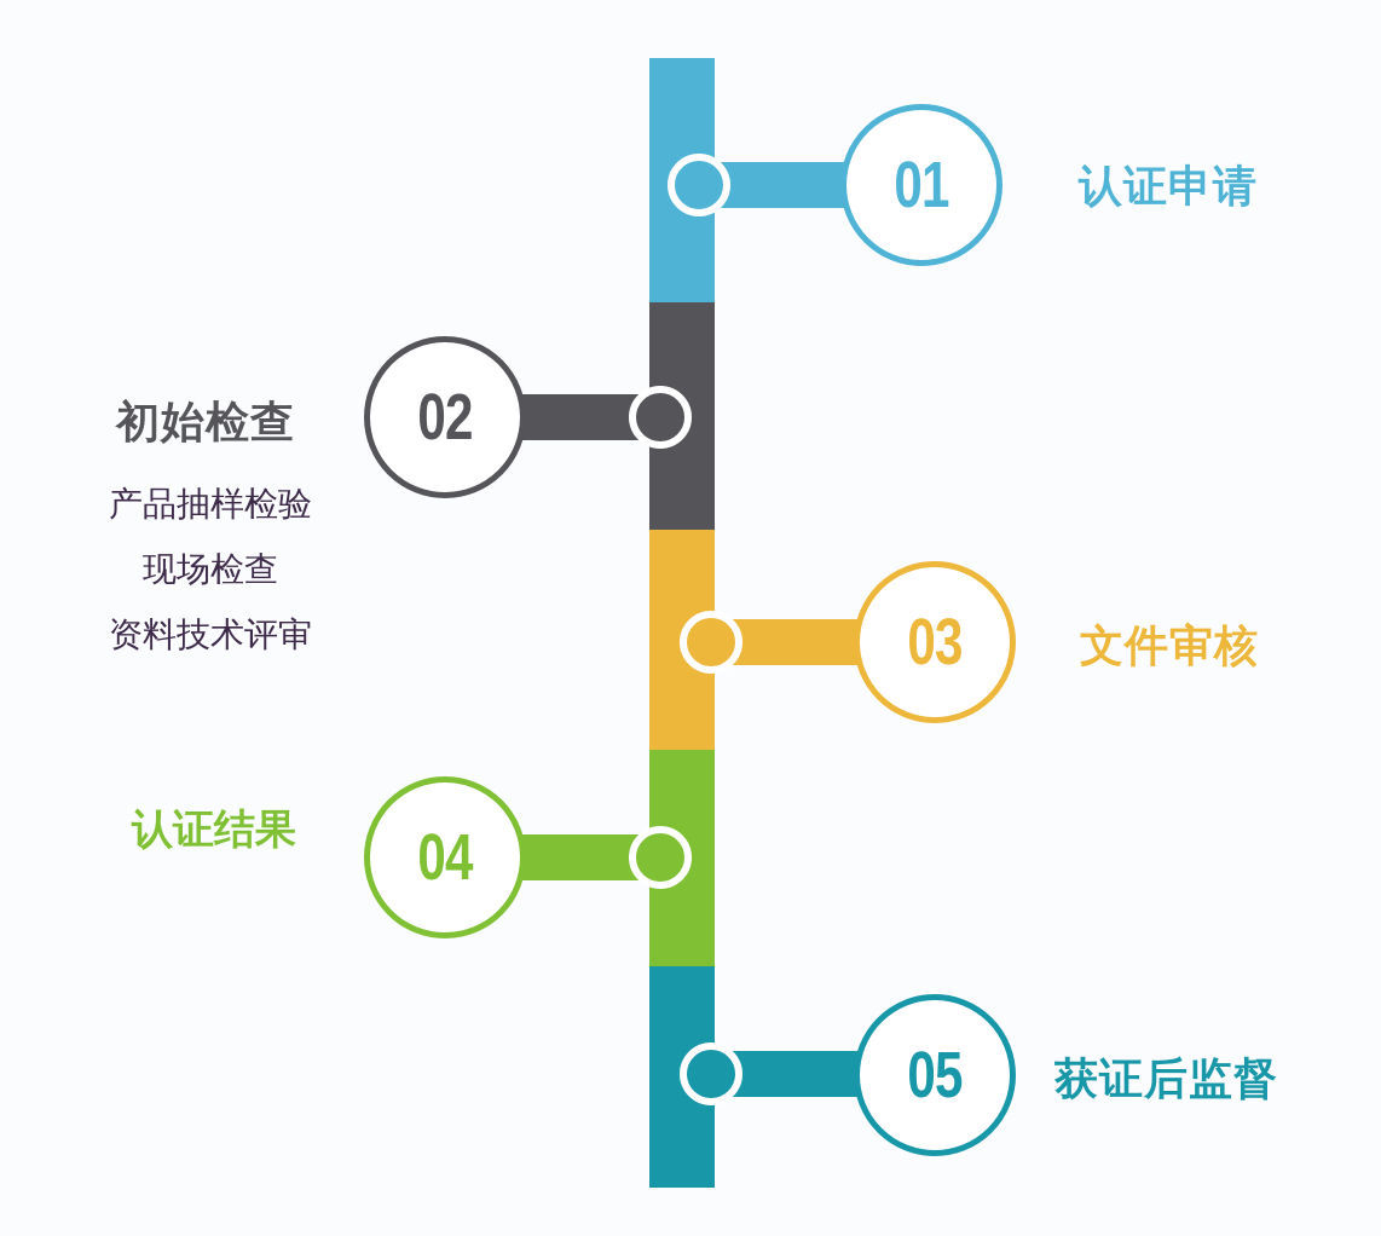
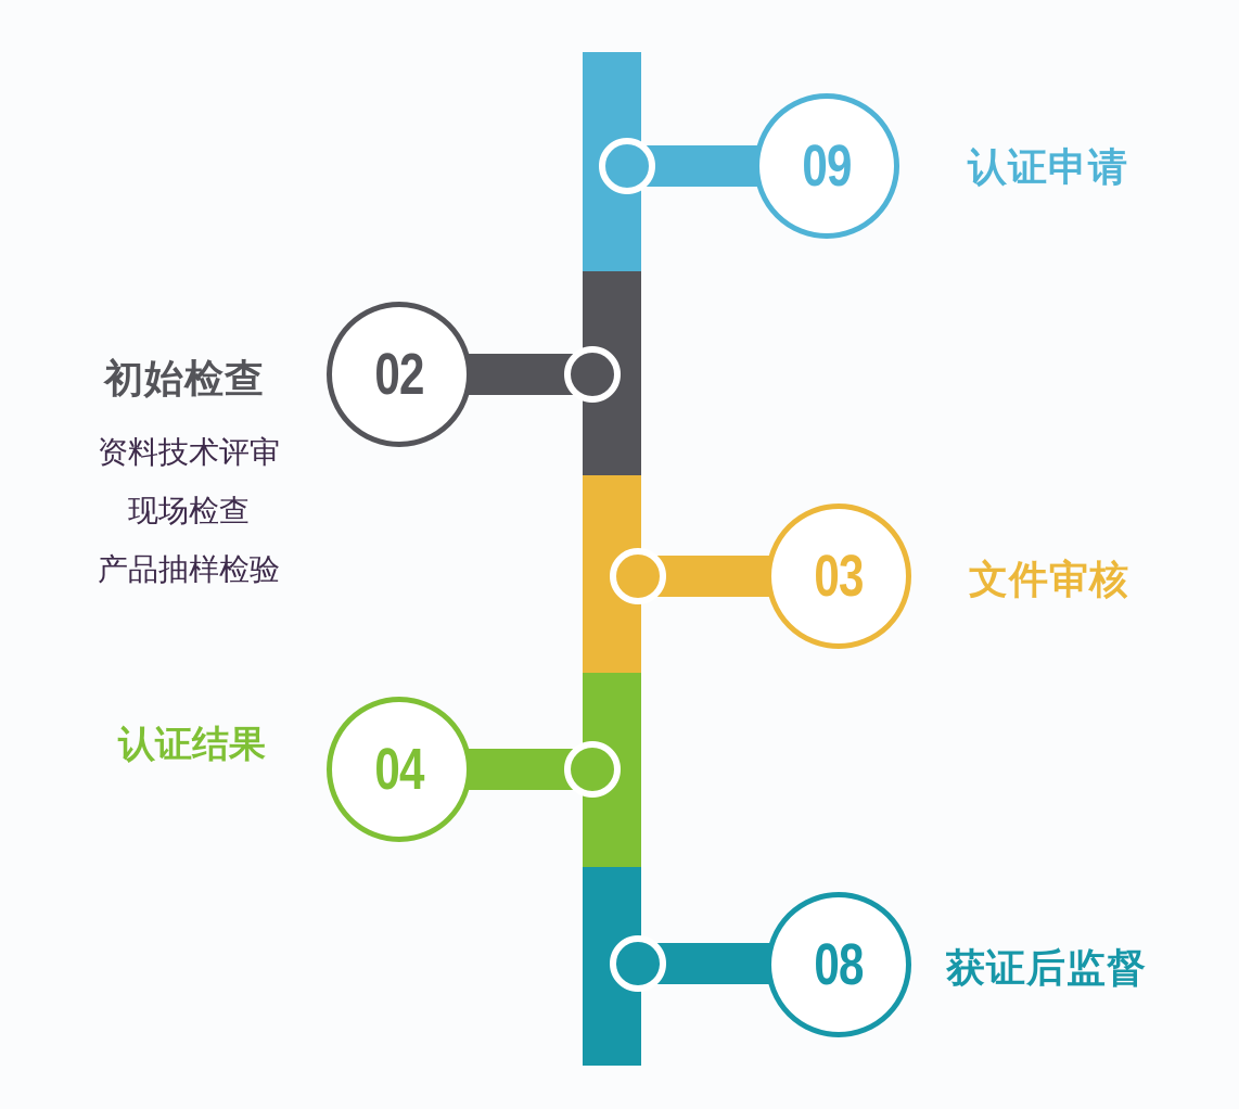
- 01
+ 09
  认证申请
  02
  初始检查
- 产品抽样检验
+ 资料技术评审
  现场检查
- 资料技术评审
+ 产品抽样检验
  03
  文件审核
  04
  认证结果
- 05
+ 08
  获证后监督
